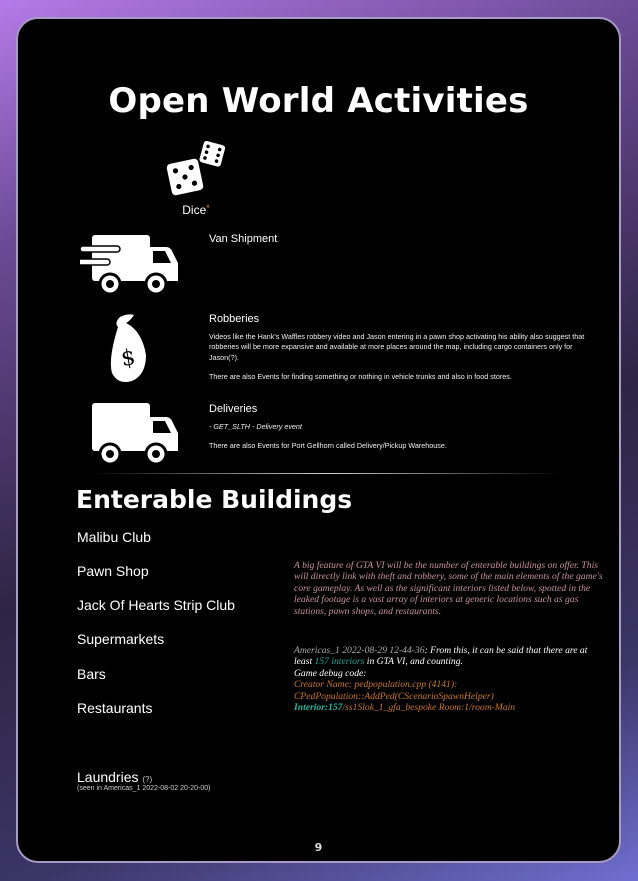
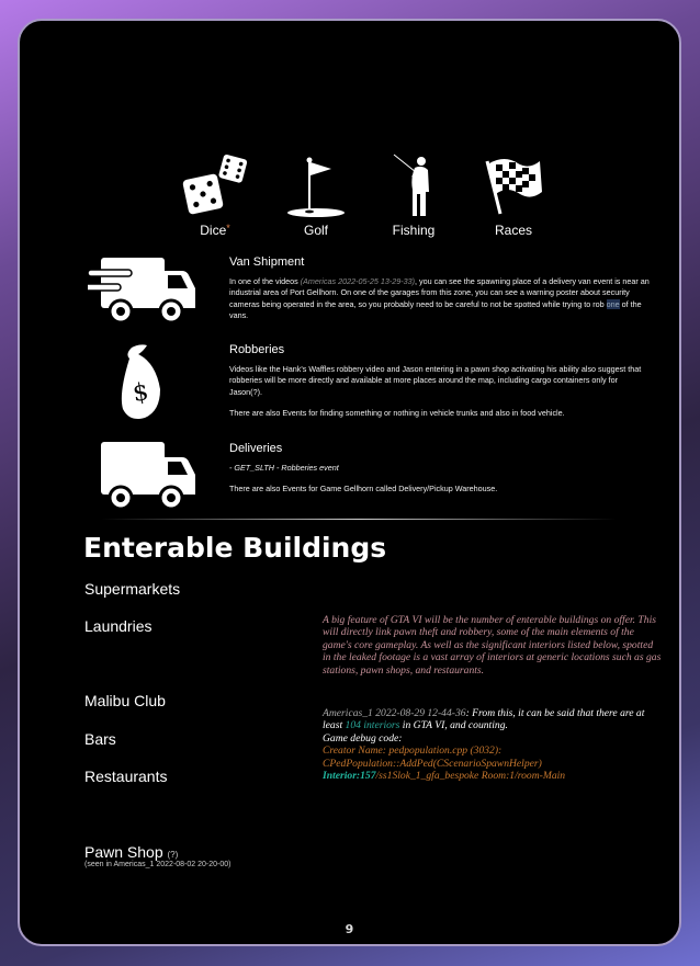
- Open World Activities
  Dice*
+ Golf
+ Fishing
+ Races
  Van Shipment
+ In one of the videos (Americas 2022-05-25 13-29-33), you can see the spawning place of a delivery van event is near an industrial area of Port Gellhorn. On one of the garages from this zone, you can see a warning poster about security cameras being operated in the area, so you probably need to be careful to not be spotted while trying to rob one of the vans.
  Robberies
- Videos like the Hank's Waffles robbery video and Jason entering in a pawn shop activating his ability also suggest that robberies will be more expansive and available at more places around the map, including cargo containers only for Jason(?).
+ Videos like the Hank's Waffles robbery video and Jason entering in a pawn shop activating his ability also suggest that robberies will be more directly and available at more places around the map, including cargo containers only for Jason(?).
- There are also Events for finding something or nothing in vehicle trunks and also in food stores.
+ There are also Events for finding something or nothing in vehicle trunks and also in food vehicle.
  Deliveries
- - GET_SLTH - Delivery event
+ - GET_SLTH - Robberies event
- There are also Events for Port Gellhorn called Delivery/Pickup Warehouse.
+ There are also Events for Game Gellhorn called Delivery/Pickup Warehouse.
  Enterable Buildings
- Malibu Club
+ Supermarkets
- Pawn Shop
+ Laundries
- Jack Of Hearts Strip Club
- Supermarkets
+ Malibu Club
  Bars
  Restaurants
- Laundries (?)
+ Pawn Shop (?)
- A big feature of GTA VI will be the number of enterable buildings on offer. This will directly link with theft and robbery, some of the main elements of the game's core gameplay. As well as the significant interiors listed below, spotted in the leaked footage is a vast array of interiors at generic locations such as gas stations, pawn shops, and restaurants.
+ A big feature of GTA VI will be the number of enterable buildings on offer. This will directly link pawn theft and robbery, some of the main elements of the game's core gameplay. As well as the significant interiors listed below, spotted in the leaked footage is a vast array of interiors at generic locations such as gas stations, pawn shops, and restaurants.
- Americas_1 2022-08-29 12-44-36: From this, it can be said that there are at least 157 interiors in GTA VI, and counting.
+ Americas_1 2022-08-29 12-44-36: From this, it can be said that there are at least 104 interiors in GTA VI, and counting.
  Game debug code:
- Creator Name: pedpopulation.cpp (4141):
+ Creator Name: pedpopulation.cpp (3032):
  CPedPopulation::AddPed(CScenarioSpawnHelper)
  Interior:157/ss1Slok_1_gfa_bespoke Room:1/room-Main
  9
